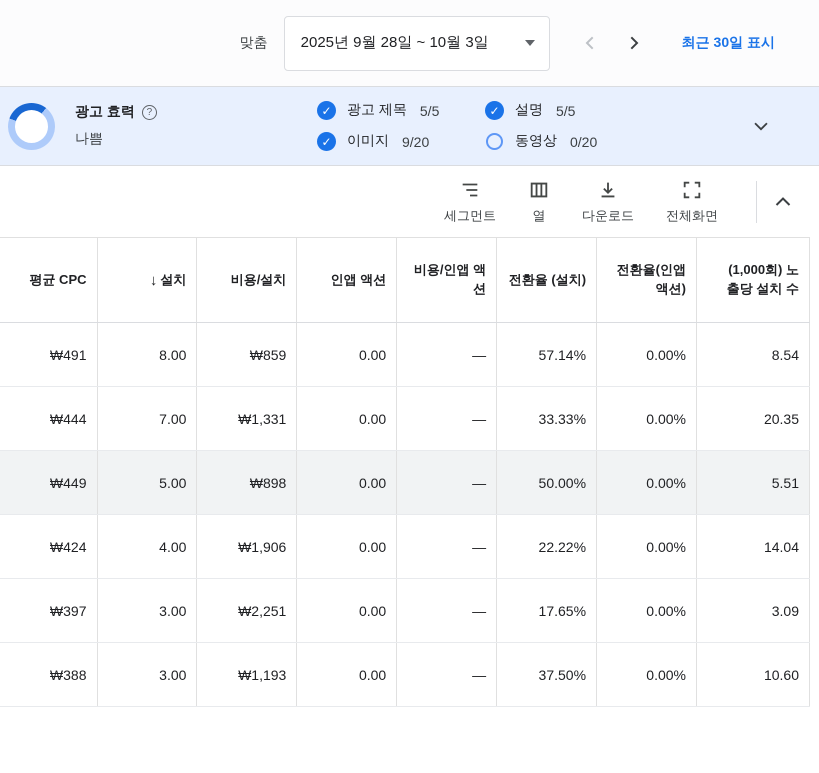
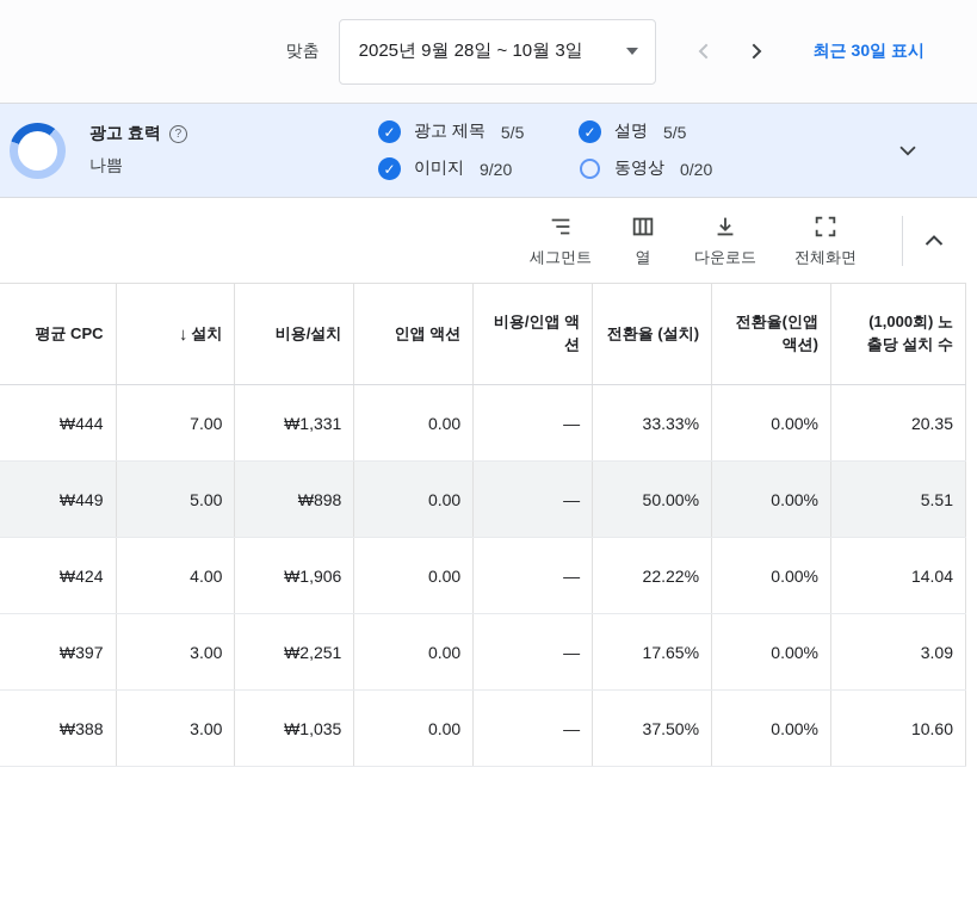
  맞춤
  2025년 9월 28일 ~ 10월 3일
  최근 30일 표시
  광고 효력
  ?
  나쁨
  광고 제목
  5/5
  설명
  5/5
  이미지
  9/20
  동영상
  0/20
  세그먼트
  열
  다운로드
  전체화면
  평균 CPC	↓ 설치	비용/설치	인앱 액션	비용/인앱 액션	전환율 (설치)	전환율(인앱 액션)	(1,000회) 노출당 설치 수
- ₩491	8.00	₩859	0.00	—	57.14%	0.00%	8.54
  ₩444	7.00	₩1,331	0.00	—	33.33%	0.00%	20.35
  ₩449	5.00	₩898	0.00	—	50.00%	0.00%	5.51
  ₩424	4.00	₩1,906	0.00	—	22.22%	0.00%	14.04
  ₩397	3.00	₩2,251	0.00	—	17.65%	0.00%	3.09
- ₩388	3.00	₩1,193	0.00	—	37.50%	0.00%	10.60
+ ₩388	3.00	₩1,035	0.00	—	37.50%	0.00%	10.60
